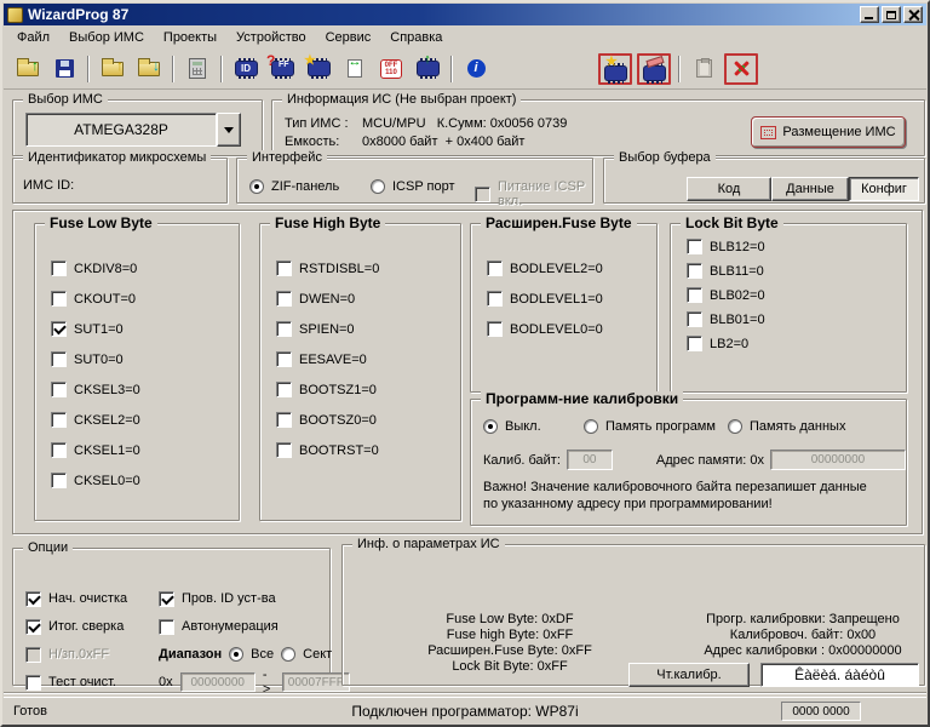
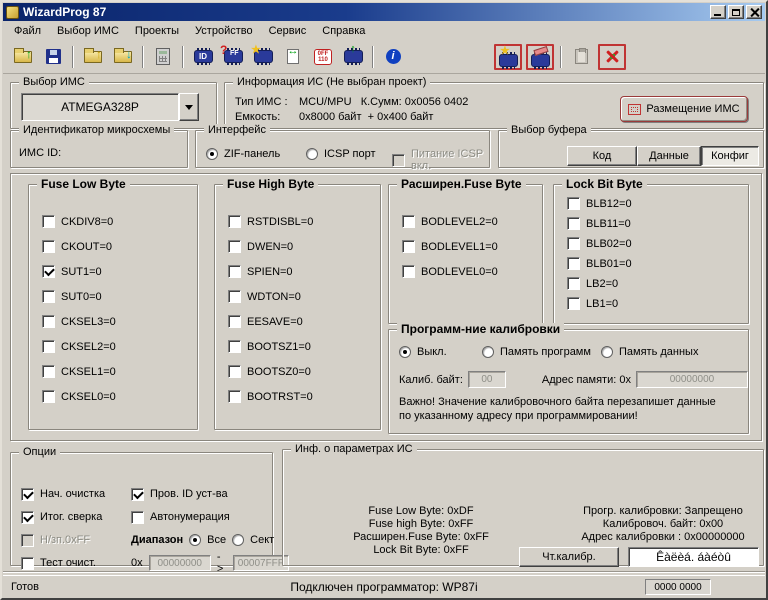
  WizardProg 87
  Файл
  Выбор ИМС
  Проекты
  Устройство
  Сервис
  Справка
  ↑
  ↑
  ↓
  ID
  ?
  ★
  ↔
  ↑
  i
  ★
  Выбор ИМС
  ATMEGA328P
  Информация ИС (Не выбран проект)
  Тип ИМС :
- MCU/MPU К.Сумм: 0x0056 0739
+ MCU/MPU К.Сумм: 0x0056 0402
  Емкость:
  0x8000 байт + 0x400 байт
  Размещение ИМС
  Идентификатор микросхемы
  ИМС ID:
  Интерфейс
  ZIF-панель
  ICSP порт
  Питание ICSP вкл.
  Выбор буфера
  Код
  Данные
  Конфиг
  Fuse Low Byte
  CKDIV8=0
  CKOUT=0
  SUT1=0
  SUT0=0
  CKSEL3=0
  CKSEL2=0
  CKSEL1=0
  CKSEL0=0
  Fuse High Byte
  RSTDISBL=0
  DWEN=0
  SPIEN=0
+ WDTON=0
  EESAVE=0
  BOOTSZ1=0
  BOOTSZ0=0
  BOOTRST=0
  Расширен.Fuse Byte
  BODLEVEL2=0
  BODLEVEL1=0
  BODLEVEL0=0
  Lock Bit Byte
  BLB12=0
  BLB11=0
  BLB02=0
  BLB01=0
  LB2=0
+ LB1=0
  Программ-ние калибровки
  Выкл.
  Память программ
  Память данных
  Калиб. байт:
  00
  Адрес памяти: 0x
  00000000
  Важно! Значение калибровочного байта перезапишет данные
  по указанному адресу при программировании!
  Опции
  Нач. очистка
  Пров. ID уст-ва
  Итог. сверка
  Автонумерация
  Н/зп.0xFF
  Диапазон
  Все
  Сект
  Тест очист.
  0x
  00000000
  ->
  00007FFF
  Инф. о параметрах ИС
  Fuse Low Byte: 0xDF
  Fuse high Byte: 0xFF
  Расширен.Fuse Byte: 0xFF
  Lock Bit Byte: 0xFF
  Прогр. калибровки: Запрещено
  Калибровоч. байт: 0x00
  Адрес калибровки : 0x00000000
  Чт.калибр.
  Êàëèá. áàéòû
  Готов
  Подключен программатор: WP87i
  0000 0000
